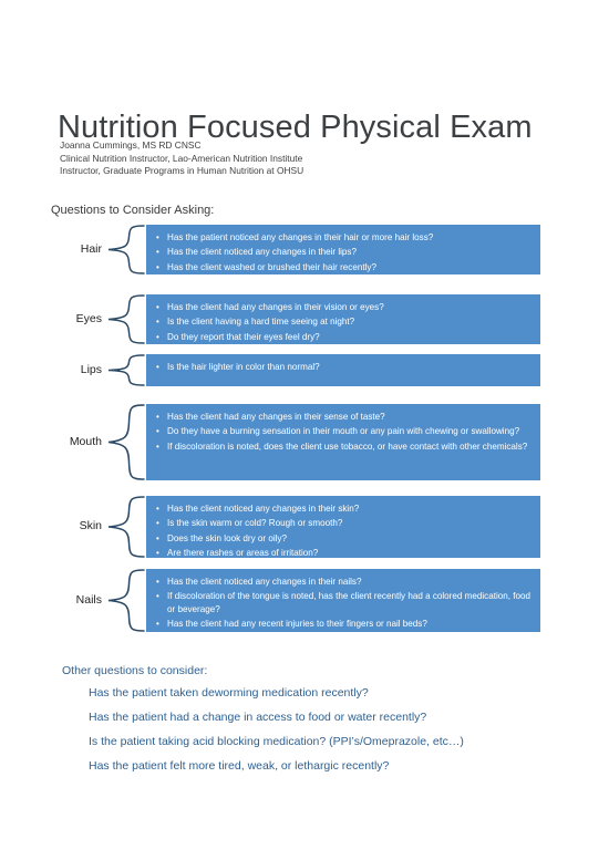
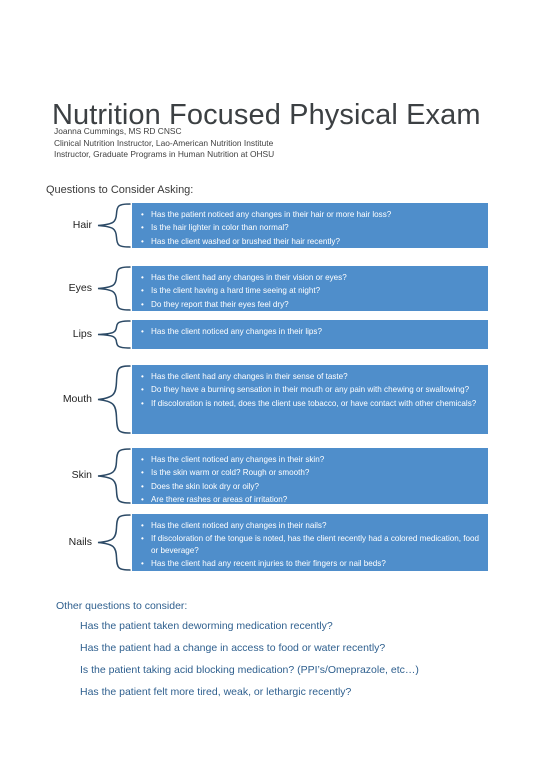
  Nutrition Focused Physical Exam
  Joanna Cummings, MS RD CNSC
  Clinical Nutrition Instructor, Lao-American Nutrition Institute
  Instructor, Graduate Programs in Human Nutrition at OHSU
  Questions to Consider Asking:
  Hair
  •
  Has the patient noticed any changes in their hair or more hair loss?
  •
- Has the client noticed any changes in their lips?
+ Is the hair lighter in color than normal?
  •
  Has the client washed or brushed their hair recently?
  Eyes
  •
  Has the client had any changes in their vision or eyes?
  •
  Is the client having a hard time seeing at night?
  •
  Do they report that their eyes feel dry?
  Lips
  •
- Is the hair lighter in color than normal?
+ Has the client noticed any changes in their lips?
  Mouth
  •
  Has the client had any changes in their sense of taste?
  •
  Do they have a burning sensation in their mouth or any pain with chewing or swallowing?
  •
  If discoloration is noted, does the client use tobacco, or have contact with other chemicals?
  Skin
  •
  Has the client noticed any changes in their skin?
  •
  Is the skin warm or cold? Rough or smooth?
  •
  Does the skin look dry or oily?
  •
  Are there rashes or areas of irritation?
  Nails
  •
  Has the client noticed any changes in their nails?
  •
  If discoloration of the tongue is noted, has the client recently had a colored medication, food or beverage?
  •
  Has the client had any recent injuries to their fingers or nail beds?
  Other questions to consider:
  Has the patient taken deworming medication recently?
  Has the patient had a change in access to food or water recently?
  Is the patient taking acid blocking medication? (PPI’s/Omeprazole, etc…)
  Has the patient felt more tired, weak, or lethargic recently?
